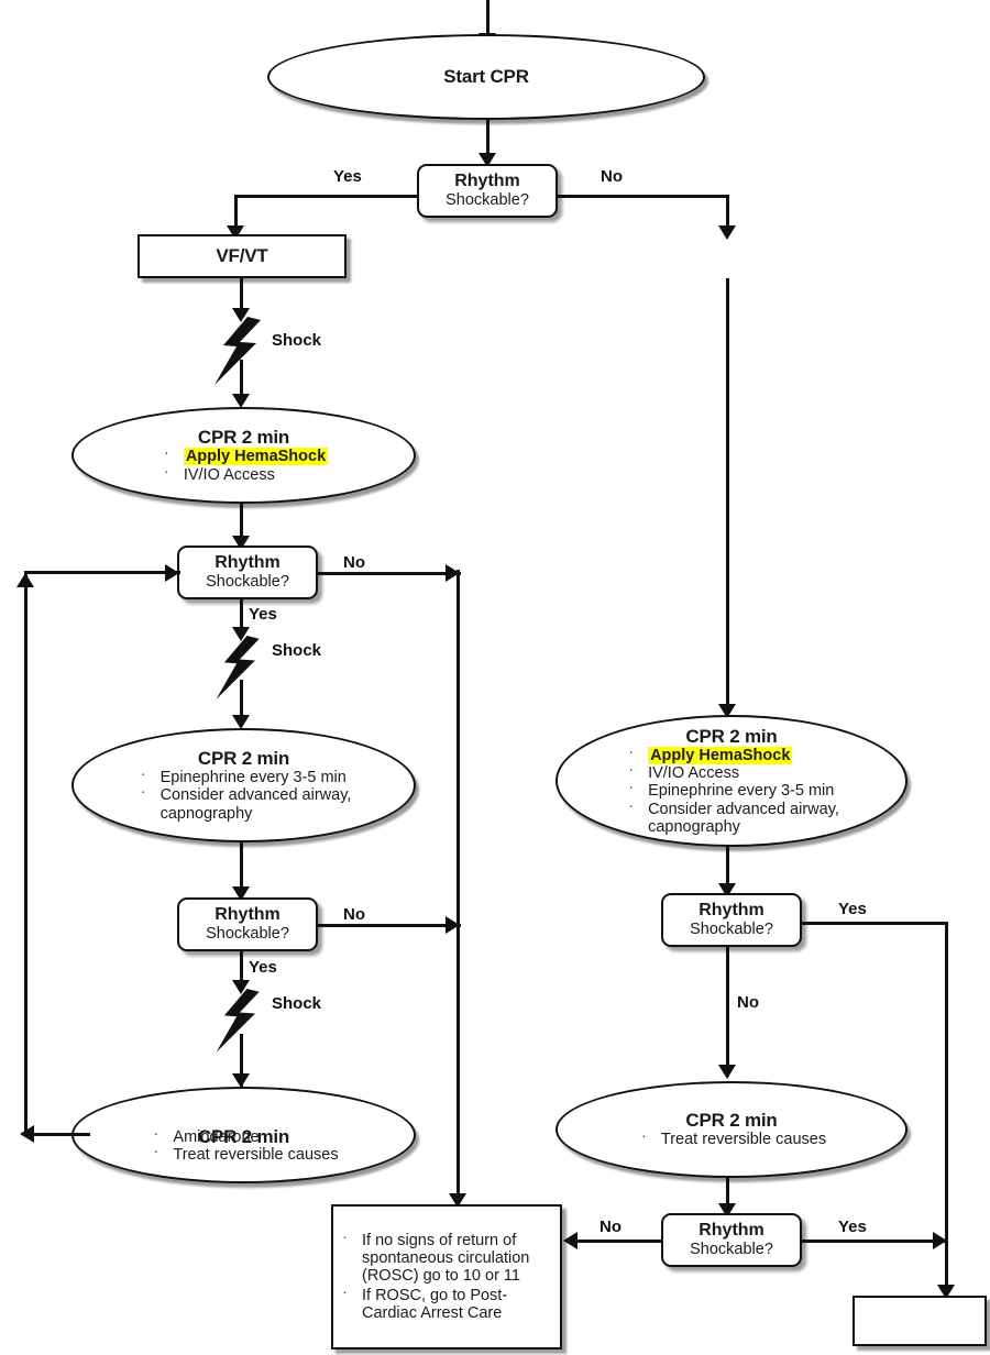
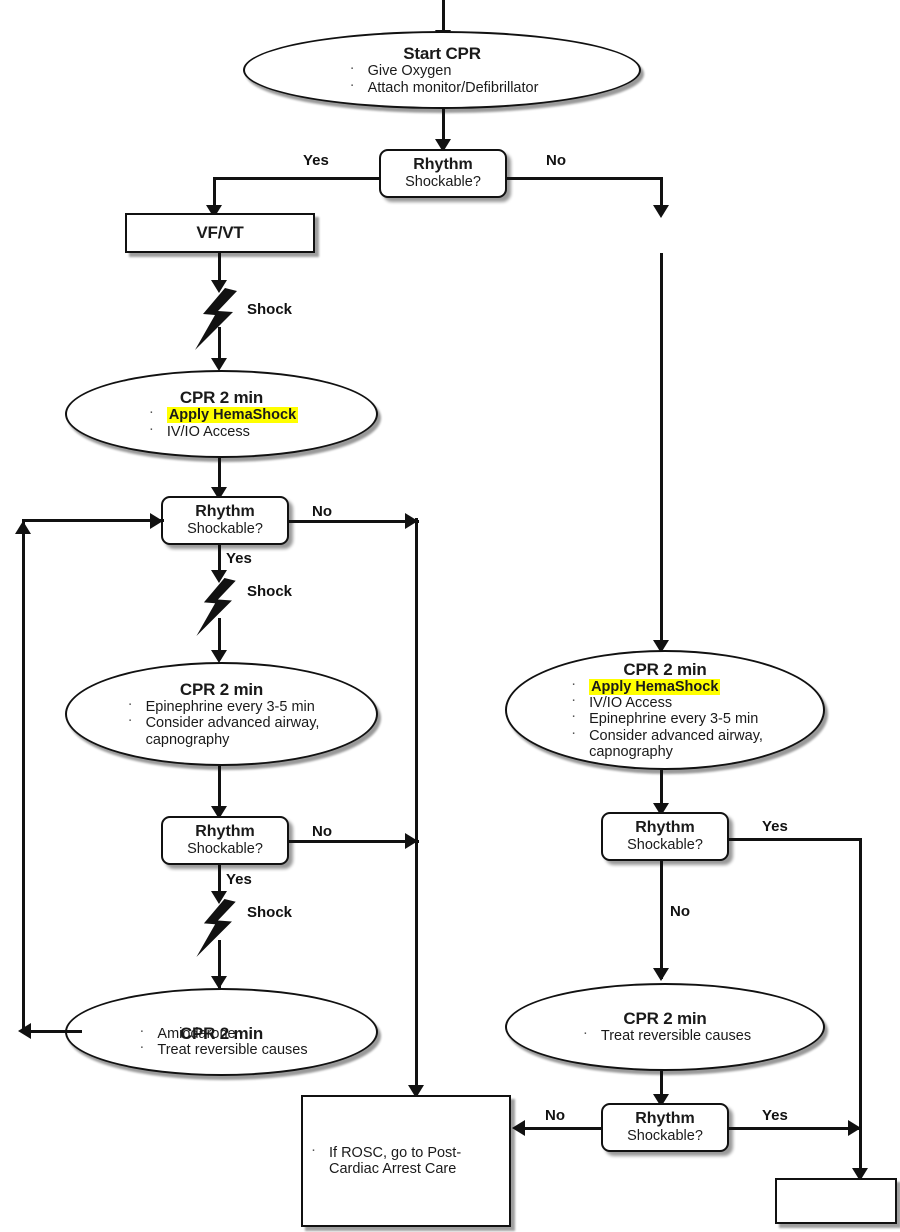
  Start CPR
+ Give Oxygen
+ Attach monitor/Defibrillator
  Rhythm
  Shockable?
  Yes
  No
  VF/VT
  Shock
  CPR 2 min
  Apply HemaShock
  IV/IO Access
  Rhythm
  Shockable?
  No
  Yes
  Shock
  CPR 2 min
  Epinephrine every 3-5 min
  Consider advanced airway,
  capnography
  Rhythm
  Shockable?
  No
  Yes
  Shock
  CPR 2 min
  Amiodarone
  Treat reversible causes
  CPR 2 min
  Apply HemaShock
  IV/IO Access
  Epinephrine every 3-5 min
  Consider advanced airway,
  capnography
  Rhythm
  Shockable?
  Yes
  No
  CPR 2 min
  Treat reversible causes
  Rhythm
  Shockable?
  No
  Yes
- If no signs of return of spontaneous circulation (ROSC) go to 10 or 11
  If ROSC, go to Post-Cardiac Arrest Care
